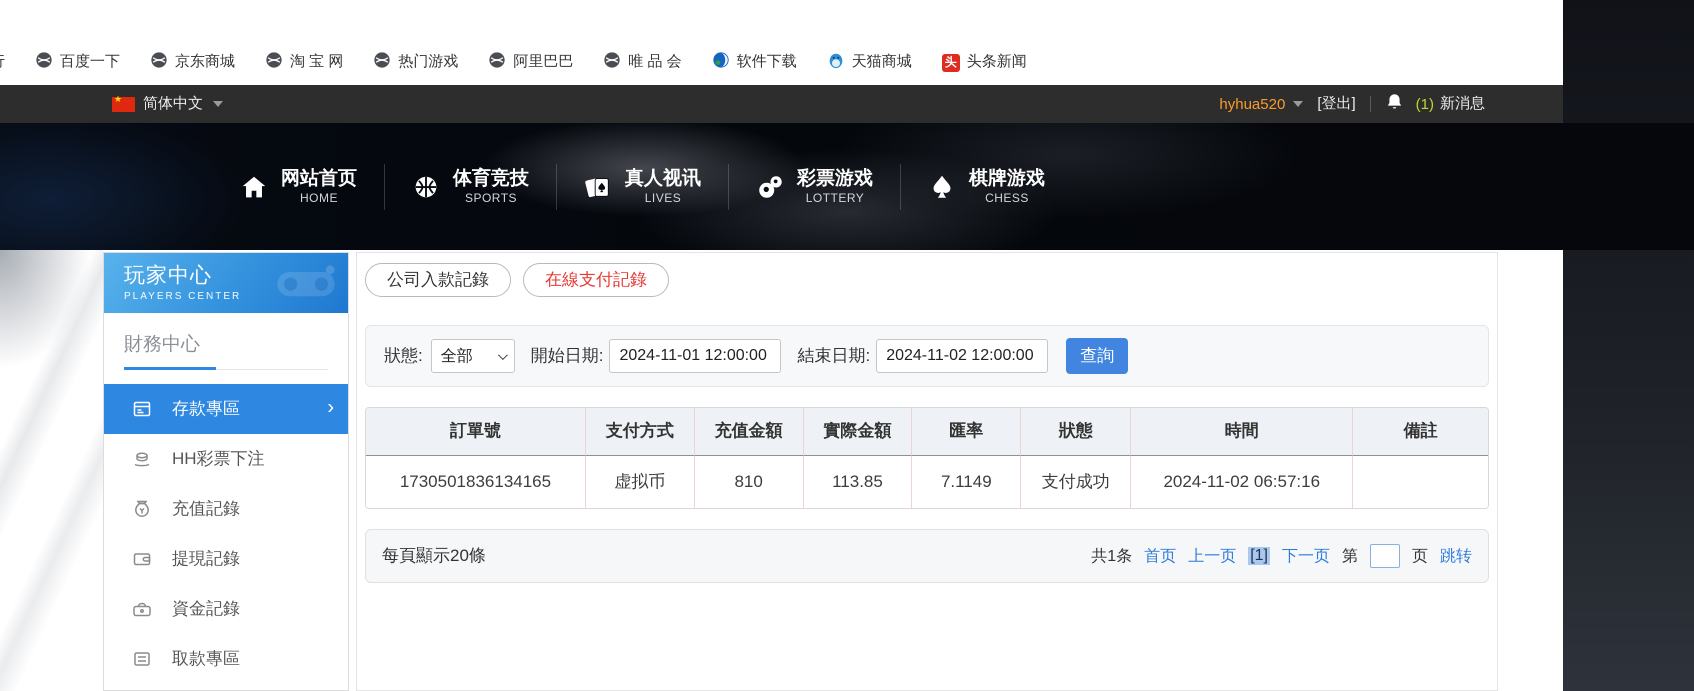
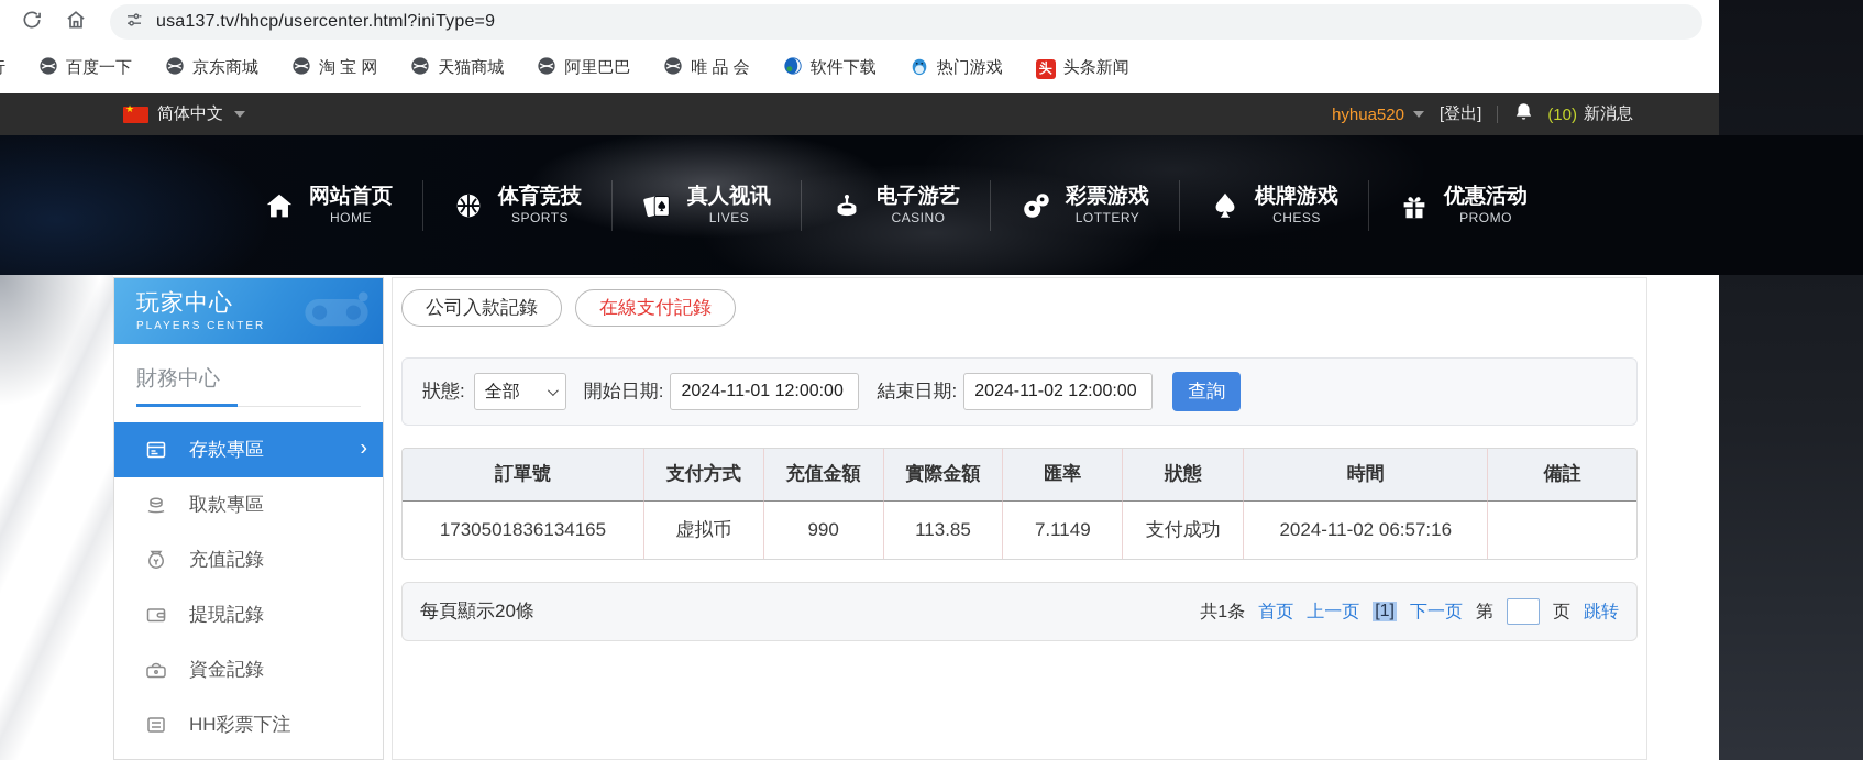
+ usa137.tv/hhcp/usercenter.html?iniType=9
  百度一下
  京东商城
  淘 宝 网
- 热门游戏
+ 天猫商城
  阿里巴巴
  唯 品 会
  软件下载
- 天猫商城
+ 热门游戏
  头
  头条新闻
  ★
  简体中文
  hyhua520
  [登出]
- (1)
+ (10)
  新消息
  网站首页
  HOME
  体育竞技
  SPORTS
  真人视讯
  LIVES
+ 电子游艺
+ CASINO
  彩票游戏
  LOTTERY
  棋牌游戏
  CHESS
+ 优惠活动
+ PROMO
  玩家中心
  PLAYERS CENTER
  財務中心
  存款專區
  ›
- HH彩票下注
+ 取款專區
  充值記錄
  提現記錄
  資金記錄
- 取款專區
+ HH彩票下注
  公司入款記錄
  在線支付記錄
  狀態:
  全部
  開始日期:
  2024-11-01 12:00:00
  結束日期:
  2024-11-02 12:00:00
  查詢
  訂單號	支付方式	充值金額	實際金額	匯率	狀態	時間	備註
- 1730501836134165	虚拟币	810	113.85	7.1149	支付成功	2024-11-02 06:57:16
+ 1730501836134165	虚拟币	990	113.85	7.1149	支付成功	2024-11-02 06:57:16
  每頁顯示20條
  共1条
  首页
  上一页
  [1]
  下一页
  第
  页
  跳转
